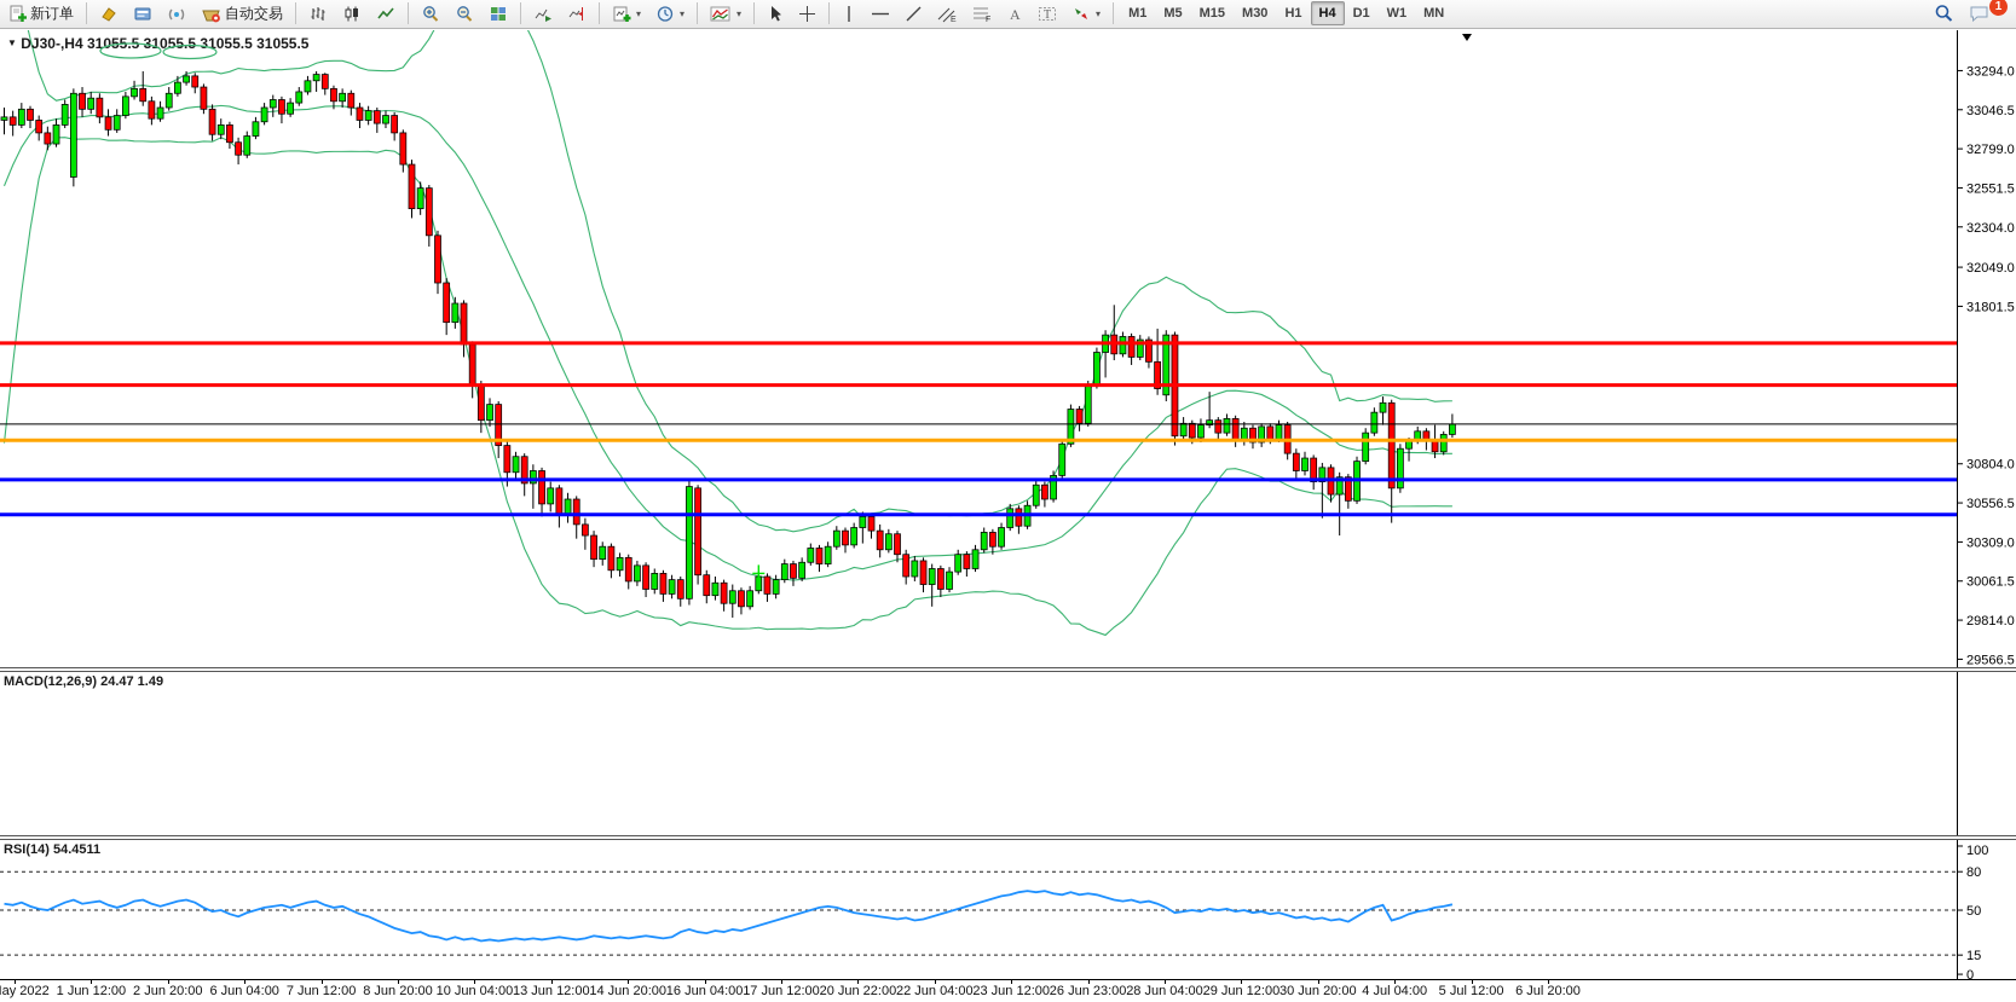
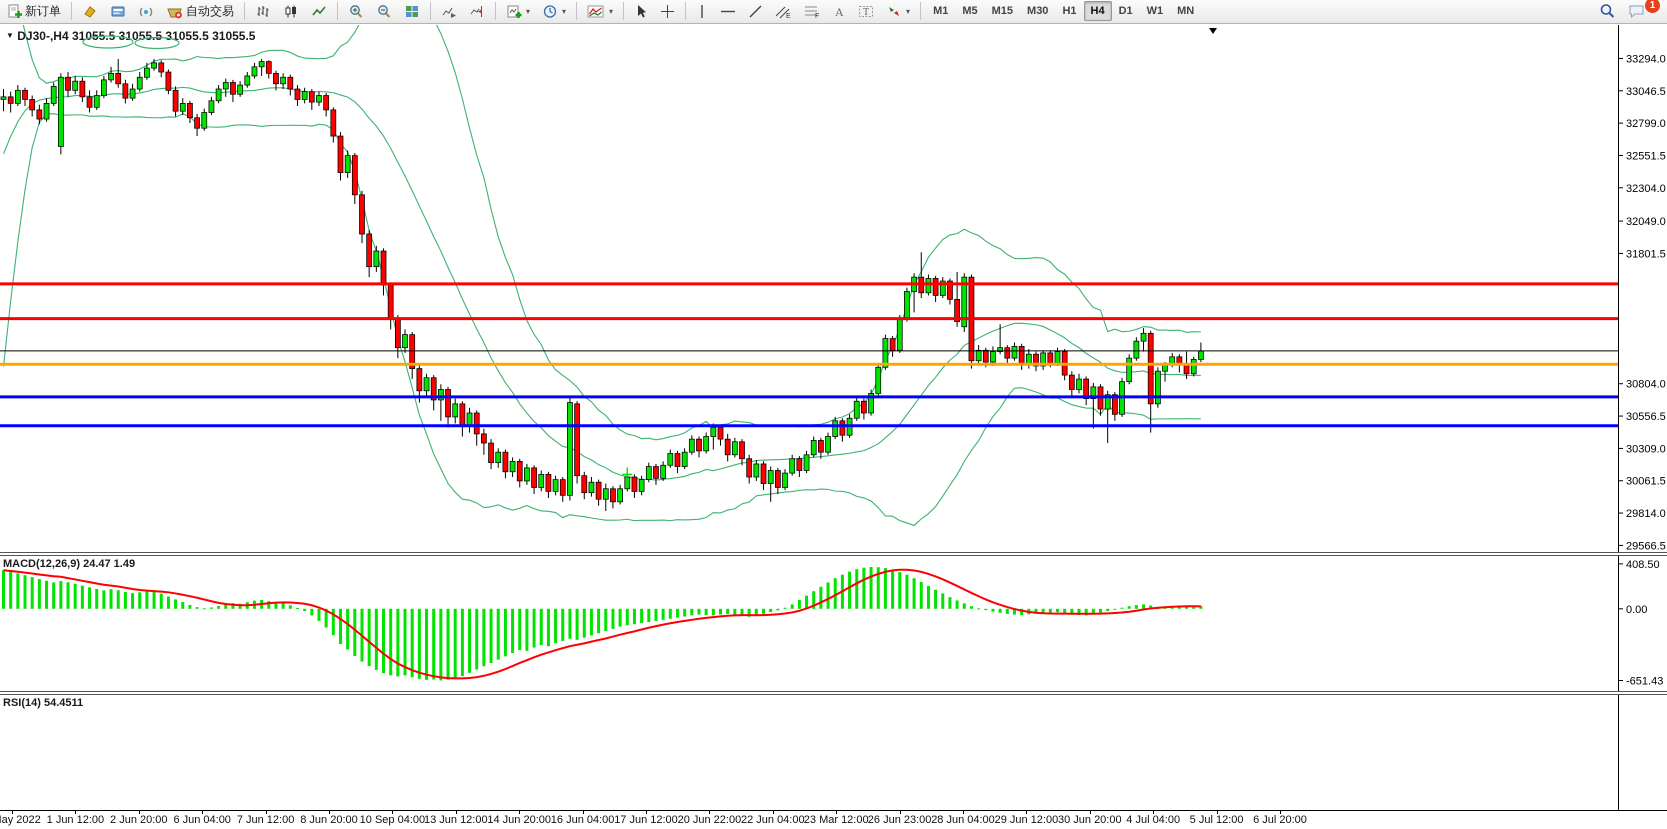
  新订单
  自动交易
  ▾
  ▾
  ▾
  A
  T
  ▾
  M1
  M5
  M15
  M30
  H1
  H4
  D1
  W1
  MN
  1
  ▼ DJ30-,H4 3105 31055.5 31055.5 31055.5
  33294.0
  33046.5
  32799.0
  32551.5
  32304.0
  32049.0
  31801.5
  30804.0
  30556.5
  30309.0
  30061.5
  29814.0
  29566.5
  MACD(12,26,9) 24.47 1.49
+ 408.50
+ 0.00
+ -651.43
  RSI(14) 54.4511
- 100
- 80
- 50
- 15
- 0
  ay 2022
  1 Jun 12:00
  2 Jun 20:00
  6 Jun 04:00
  7 Jun 12:00
  8 Jun 20:00
- 10 Jun 04:00
+ 10 Sep 04:00
  13 Jun 12:00
  14 Jun 20:00
  16 Jun 04:00
  17 Jun 12:00
  20 Jun 22:00
  22 Jun 04:00
- 23 Jun 12:00
+ 23 Mar 12:00
  26 Jun 23:00
  28 Jun 04:00
  29 Jun 12:00
  30 Jun 20:00
  4 Jul 04:00
  5 Jul 12:00
  6 Jul 20:00
